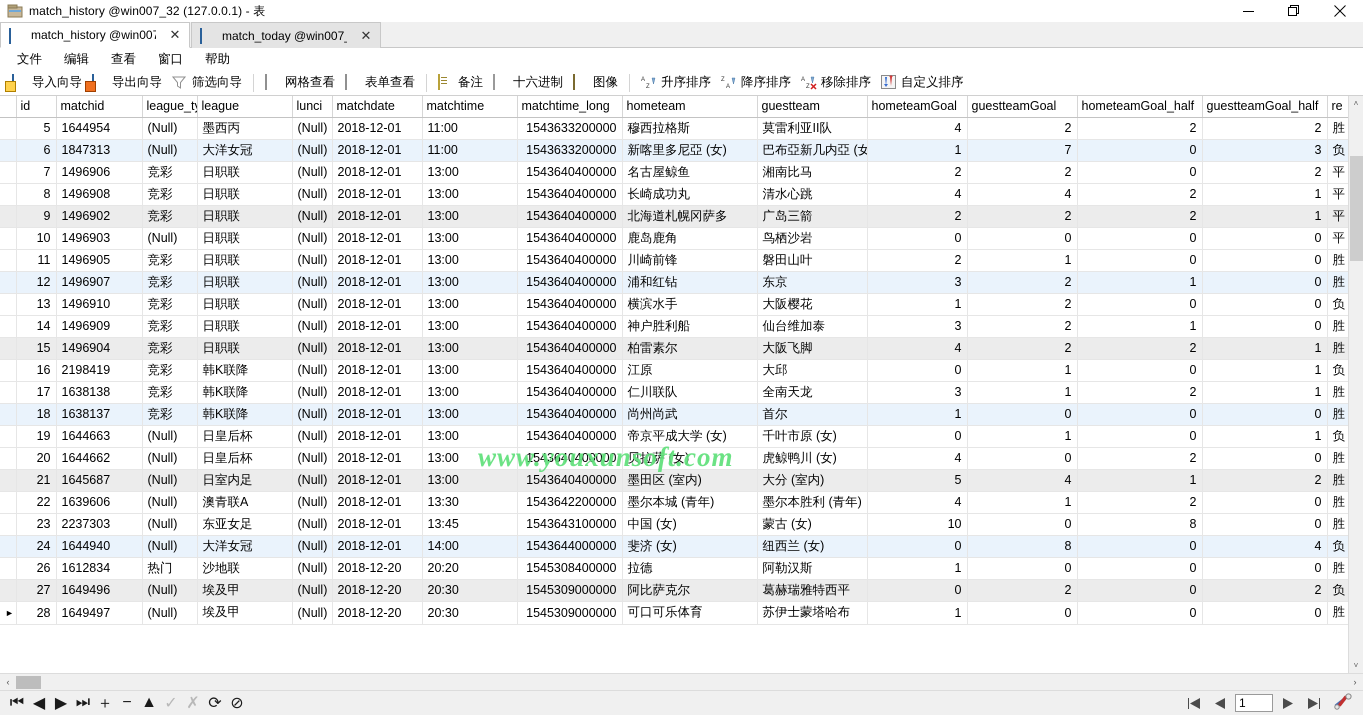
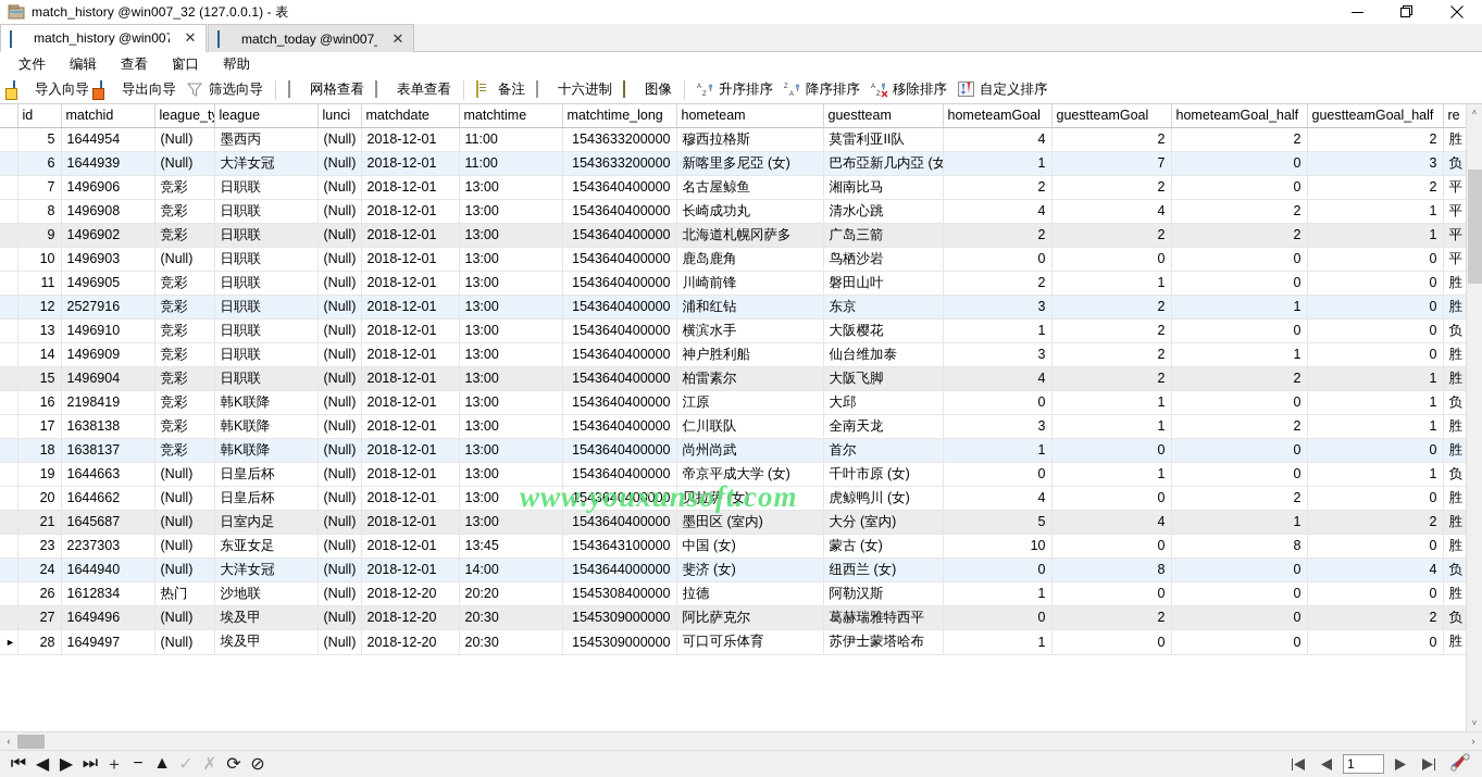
  match_history @win007_32 (127.0.0.1) - 表
  match_history @win007
  ✕
  match_today @win007
  ✕
  文件
  编辑
  查看
  窗口
  帮助
  导入向导
  导出向导
  筛选向导
  网格查看
  表单查看
  备注
  十六进制
  图像
  升序排序
  降序排序
  移除排序
  自定义排序
  www.youxunsoft.com
  	id	matchid	league_t	league	lunci	matchdate	matchtime	matchtime_long	hometeam	guestteam	hometeamGoal	guestteamGoal	hometeamGoal_half	guestteamGoal_half	re
  	5	1644954	(Null)	墨西丙	(Null)	2018-12-01	11:00	1543633200000	穆西拉格斯	莫雷利亚II队	4	2	2	2	胜
- 	6	1847313	(Null)	大洋女冠	(Null)	2018-12-01	11:00	1543633200000	新喀里多尼亞 (女)	巴布亞新几内亞 (女	1	7	0	3	负
+ 	6	1644939	(Null)	大洋女冠	(Null)	2018-12-01	11:00	1543633200000	新喀里多尼亞 (女)	巴布亞新几内亞 (女	1	7	0	3	负
  	7	1496906	竞彩	日职联	(Null)	2018-12-01	13:00	1543640400000	名古屋鲸鱼	湘南比马	2	2	0	2	平
  	8	1496908	竞彩	日职联	(Null)	2018-12-01	13:00	1543640400000	长崎成功丸	清水心跳	4	4	2	1	平
  	9	1496902	竞彩	日职联	(Null)	2018-12-01	13:00	1543640400000	北海道札幌冈萨多	广岛三箭	2	2	2	1	平
  	10	1496903	(Null)	日职联	(Null)	2018-12-01	13:00	1543640400000	鹿岛鹿角	鸟栖沙岩	0	0	0	0	平
  	11	1496905	竞彩	日职联	(Null)	2018-12-01	13:00	1543640400000	川崎前锋	磐田山叶	2	1	0	0	胜
- 	12	1496907	竞彩	日职联	(Null)	2018-12-01	13:00	1543640400000	浦和红钻	东京	3	2	1	0	胜
+ 	12	2527916	竞彩	日职联	(Null)	2018-12-01	13:00	1543640400000	浦和红钻	东京	3	2	1	0	胜
  	13	1496910	竞彩	日职联	(Null)	2018-12-01	13:00	1543640400000	横滨水手	大阪樱花	1	2	0	0	负
  	14	1496909	竞彩	日职联	(Null)	2018-12-01	13:00	1543640400000	神户胜利船	仙台维加泰	3	2	1	0	胜
  	15	1496904	竞彩	日职联	(Null)	2018-12-01	13:00	1543640400000	柏雷素尔	大阪飞脚	4	2	2	1	胜
  	16	2198419	竞彩	韩K联降	(Null)	2018-12-01	13:00	1543640400000	江原	大邱	0	1	0	1	负
  	17	1638138	竞彩	韩K联降	(Null)	2018-12-01	13:00	1543640400000	仁川联队	全南天龙	3	1	2	1	胜
  	18	1638137	竞彩	韩K联降	(Null)	2018-12-01	13:00	1543640400000	尚州尚武	首尔	1	0	0	0	胜
  	19	1644663	(Null)	日皇后杯	(Null)	2018-12-01	13:00	1543640400000	帝京平成大学 (女)	千叶市原 (女)	0	1	0	1	负
  	20	1644662	(Null)	日皇后杯	(Null)	2018-12-01	13:00	1543640400000	贝拉萨 (女)	虎鲸鸭川 (女)	4	0	2	0	胜
  	21	1645687	(Null)	日室内足	(Null)	2018-12-01	13:00	1543640400000	墨田区 (室内)	大分 (室内)	5	4	1	2	胜
- 	22	1639606	(Null)	澳青联A	(Null)	2018-12-01	13:30	1543642200000	墨尔本城 (青年)	墨尔本胜利 (青年)	4	1	2	0	胜
  	23	2237303	(Null)	东亚女足	(Null)	2018-12-01	13:45	1543643100000	中国 (女)	蒙古 (女)	10	0	8	0	胜
  	24	1644940	(Null)	大洋女冠	(Null)	2018-12-01	14:00	1543644000000	斐济 (女)	纽西兰 (女)	0	8	0	4	负
  	26	1612834	热门	沙地联	(Null)	2018-12-20	20:20	1545308400000	拉德	阿勒汉斯	1	0	0	0	胜
  	27	1649496	(Null)	埃及甲	(Null)	2018-12-20	20:30	1545309000000	阿比萨克尔	葛赫瑞雅特西平	0	2	0	2	负
  ►	28	1649497	(Null)	埃及甲	(Null)	2018-12-20	20:30	1545309000000	可口可乐体育	苏伊士蒙塔哈布	1	0	0	0	胜
  ˄
  ˅
  ‹
  ›
  ⏮
  ◀
  ▶
  ⏭
  ＋
  −
  ▲
  ✓
  ✗
  ⟳
  ⊘
  1
